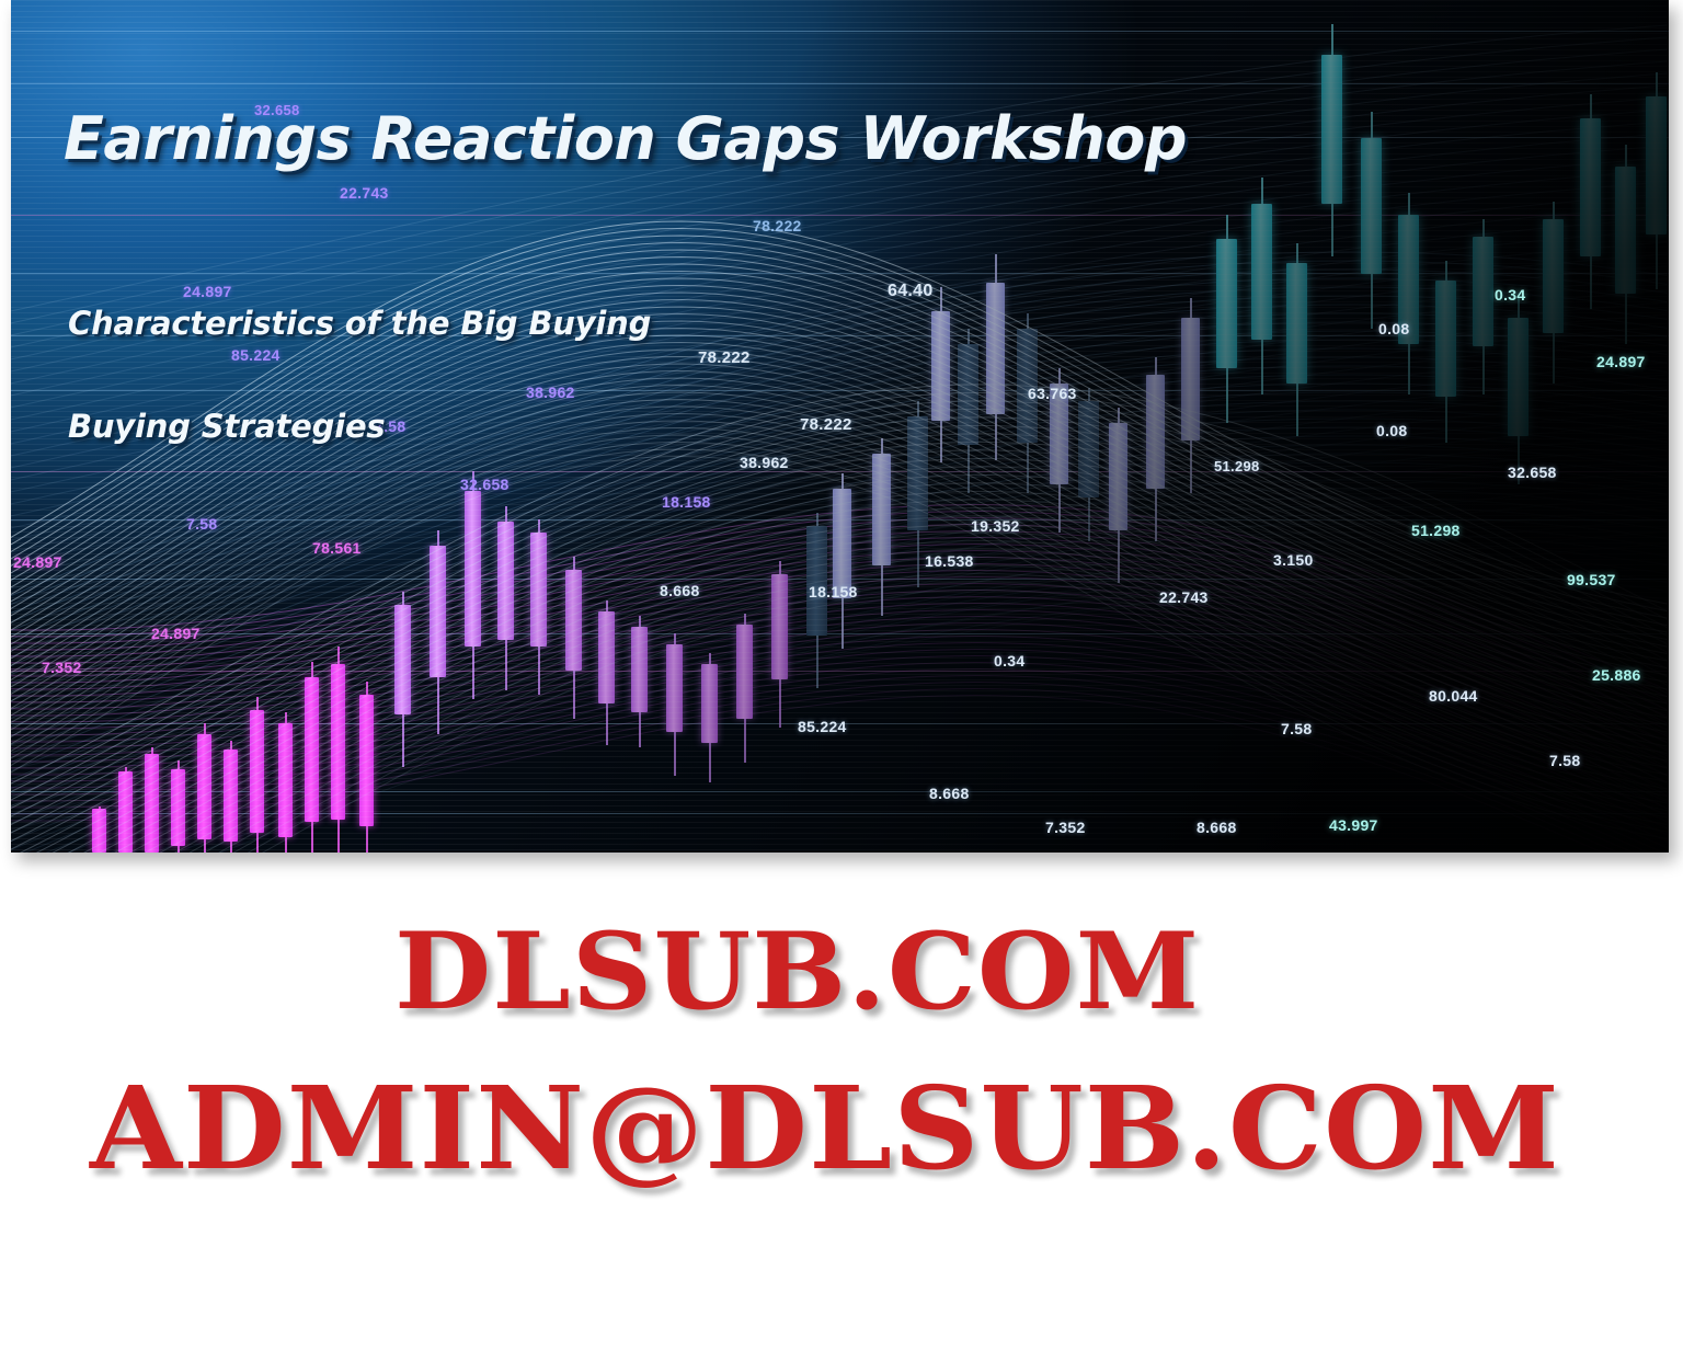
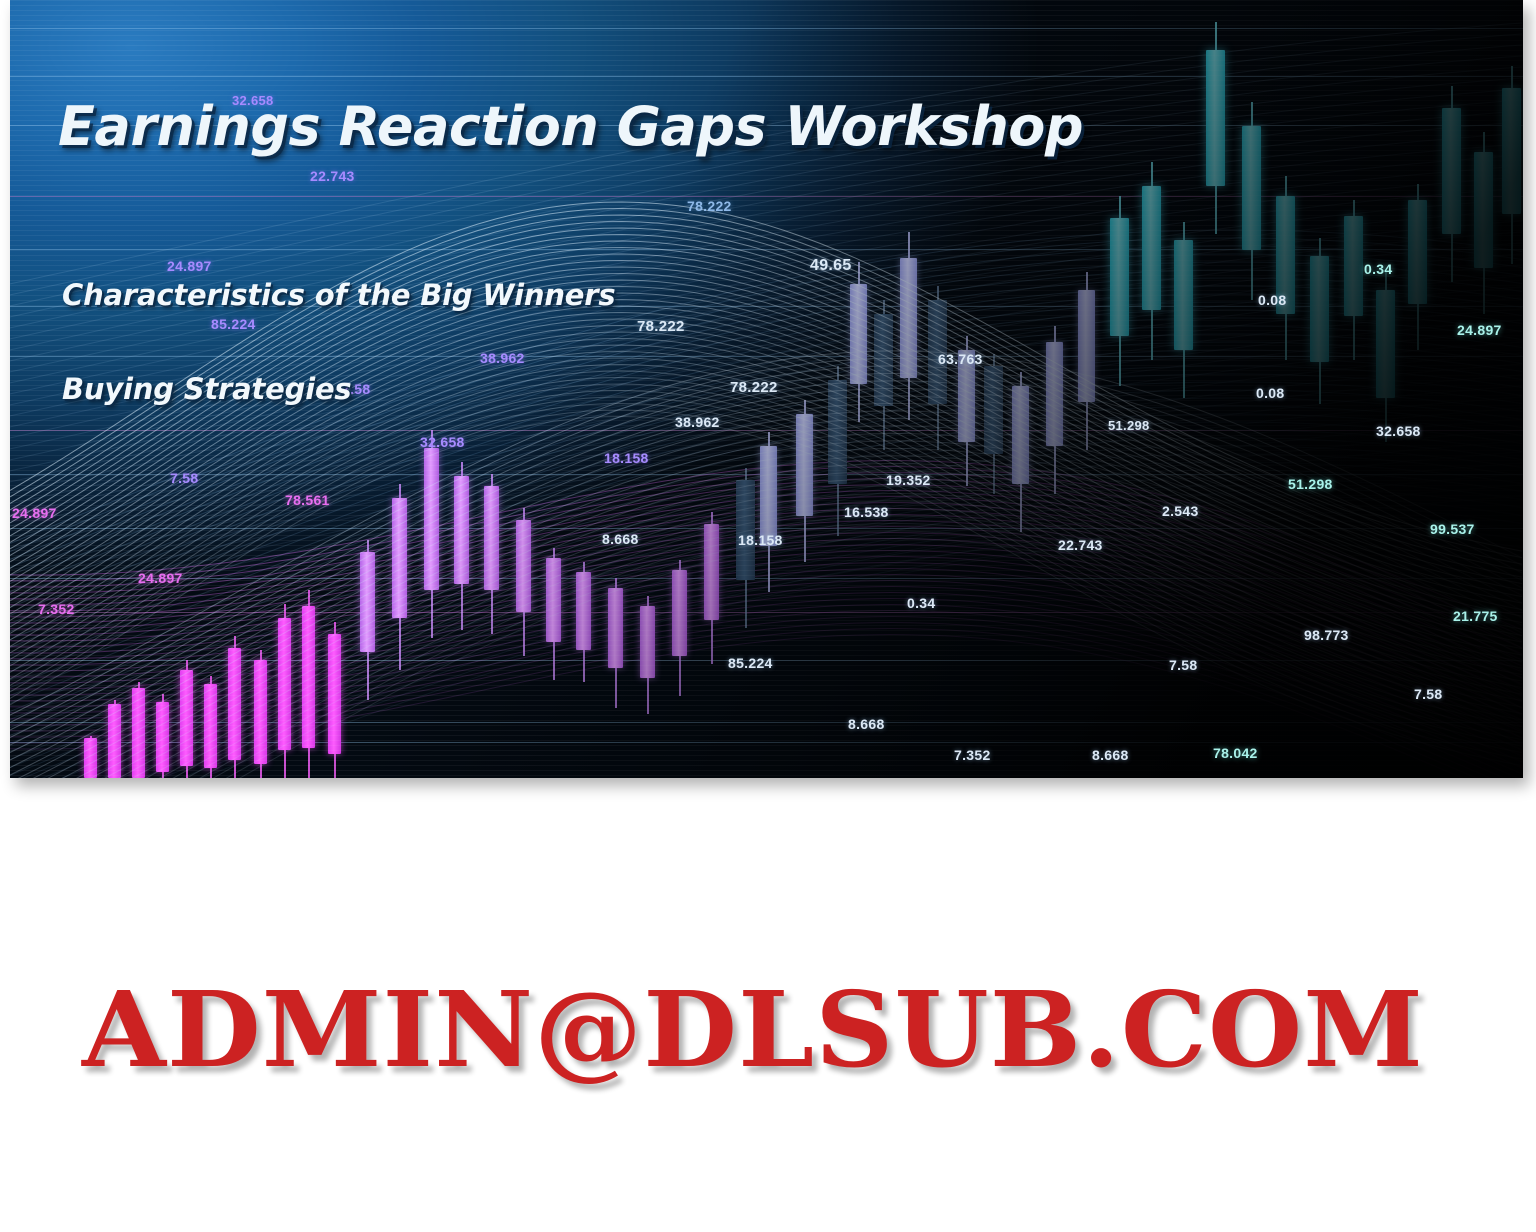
  32.658
  22.743
  78.222
  24.897
- 64.40
+ 49.65
  85.224
  78.222
  0.34
  0.08
  24.897
  38.962
  63.763
  7.58
  78.222
  0.08
  38.962
  51.298
  32.658
  32.658
  18.158
  7.58
  19.352
  51.298
  78.561
  16.538
- 3.150
+ 2.543
  24.897
  99.537
  8.668
  18.158
  22.743
  24.897
  0.34
  7.352
- 25.886
+ 21.775
- 80.044
+ 98.773
  85.224
  7.58
  7.58
  8.668
  7.352
  8.668
- 43.997
+ 78.042
  Earnings Reaction Gaps Workshop
- Characteristics of the Big Buying
+ Characteristics of the Big Winners
  Buying Strategies
- DLSUB.COM
  ADMIN@DLSUB.COM
